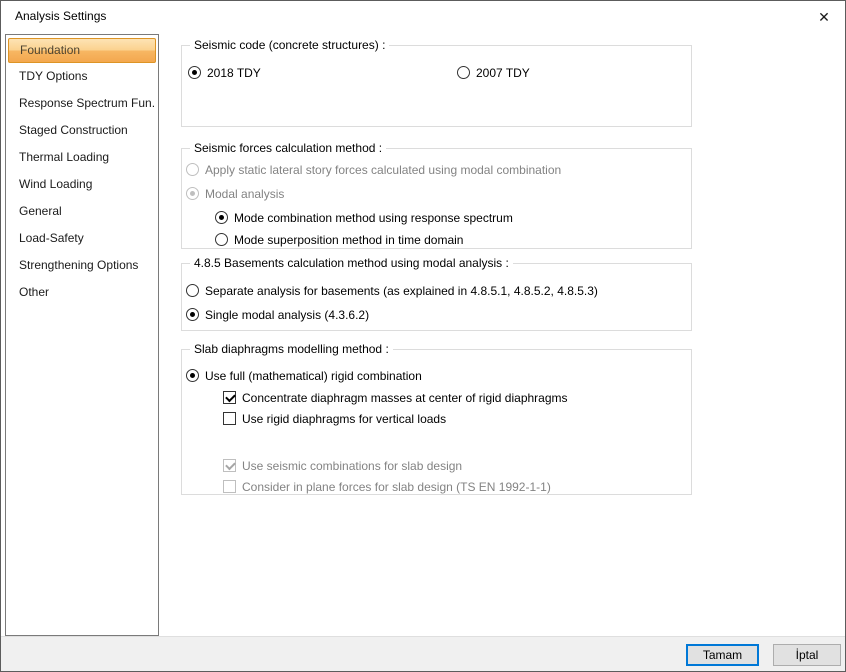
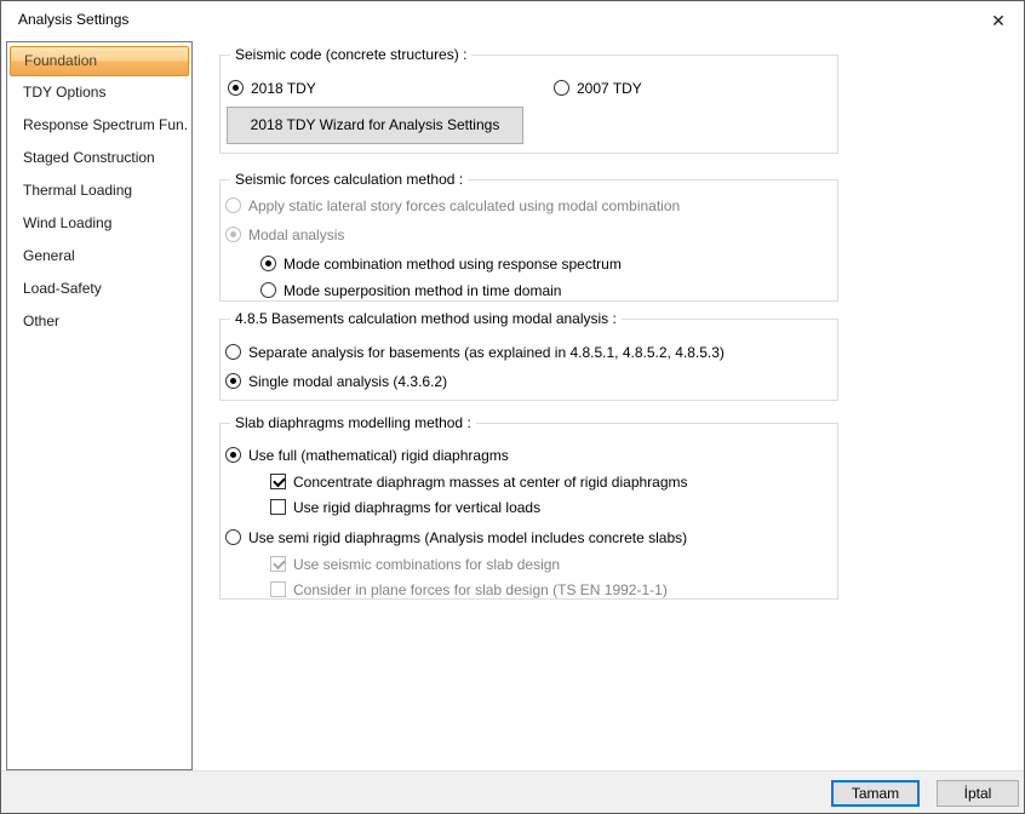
  Analysis Settings
  ✕
  Foundation
  TDY Options
  Response Spectrum Fun.
  Staged Construction
  Thermal Loading
  Wind Loading
  General
  Load-Safety
- Strengthening Options
  Other
  Seismic code (concrete structures) :
  2018 TDY
  2007 TDY
+ 2018 TDY Wizard for Analysis Settings
  Seismic forces calculation method :
  Apply static lateral story forces calculated using modal combination
  Modal analysis
  Mode combination method using response spectrum
  Mode superposition method in time domain
  4.8.5 Basements calculation method using modal analysis :
  Separate analysis for basements (as explained in 4.8.5.1, 4.8.5.2, 4.8.5.3)
  Single modal analysis (4.3.6.2)
  Slab diaphragms modelling method :
- Use full (mathematical) rigid combination
+ Use full (mathematical) rigid diaphragms
  Concentrate diaphragm masses at center of rigid diaphragms
  Use rigid diaphragms for vertical loads
+ Use semi rigid diaphragms (Analysis model includes concrete slabs)
  Use seismic combinations for slab design
  Consider in plane forces for slab design (TS EN 1992-1-1)
  Tamam
  İptal
